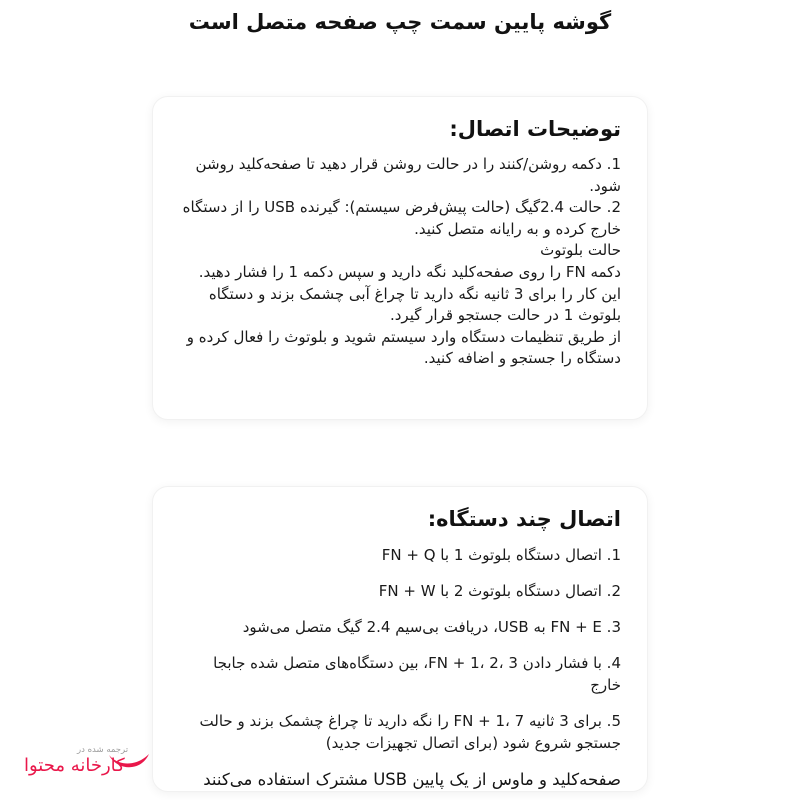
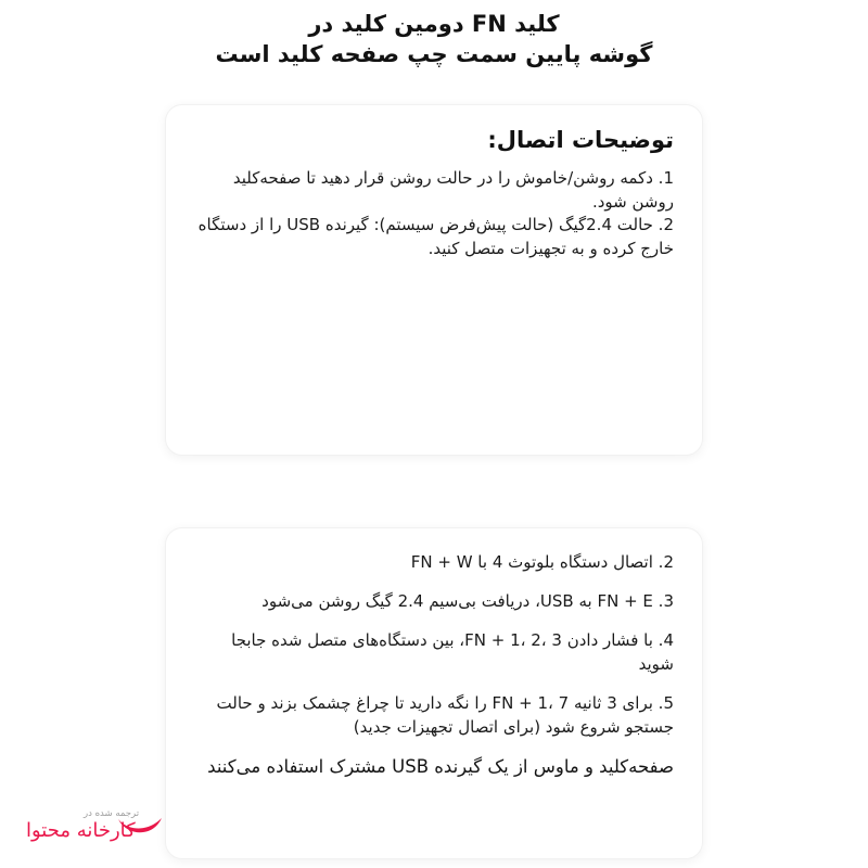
+ کلید FN دومین کلید در
- گوشه پایین سمت چپ صفحه متصل است
+ گوشه پایین سمت چپ صفحه کلید است
  توضیحات اتصال:
- 1. دکمه روشن/کنند را در حالت روشن قرار دهید تا صفحه‌کلید روشن شود.
+ 1. دکمه روشن/خاموش را در حالت روشن قرار دهید تا صفحه‌کلید روشن شود.
- 2. حالت 2.4گیگ (حالت پیش‌فرض سیستم): گیرنده USB را از دستگاه خارج کرده و به رایانه متصل کنید.
+ 2. حالت 2.4گیگ (حالت پیش‌فرض سیستم): گیرنده USB را از دستگاه خارج کرده و به تجهیزات متصل کنید.
- حالت بلوتوث
- دکمه FN را روی صفحه‌کلید نگه دارید و سپس دکمه 1 را فشار دهید. این کار را برای 3 ثانیه نگه دارید تا چراغ آبی چشمک بزند و دستگاه بلوتوث 1 در حالت جستجو قرار گیرد.
- از طریق تنظیمات دستگاه وارد سیستم شوید و بلوتوث را فعال کرده و دستگاه را جستجو و اضافه کنید.
- اتصال چند دستگاه:
- 1. اتصال دستگاه بلوتوث 1 با FN + Q
- 2. اتصال دستگاه بلوتوث 2 با FN + W
+ 2. اتصال دستگاه بلوتوث 4 با FN + W
- 3. FN + E به USB، دریافت بی‌سیم 2.4 گیگ متصل می‌شود
+ 3. FN + E به USB، دریافت بی‌سیم 2.4 گیگ روشن می‌شود
- 4. با فشار دادن FN + 1، 2، 3، بین دستگاه‌های متصل شده جابجا خارج
+ 4. با فشار دادن FN + 1، 2، 3، بین دستگاه‌های متصل شده جابجا شوید
  5. برای 3 ثانیه FN + 1، 7 را نگه دارید تا چراغ چشمک بزند و حالت جستجو شروع شود (برای اتصال تجهیزات جدید)
- صفحه‌کلید و ماوس از یک پایین USB مشترک استفاده می‌کنند
+ صفحه‌کلید و ماوس از یک گیرنده USB مشترک استفاده می‌کنند
  ترجمه شده در
  ارخانه محتوا
